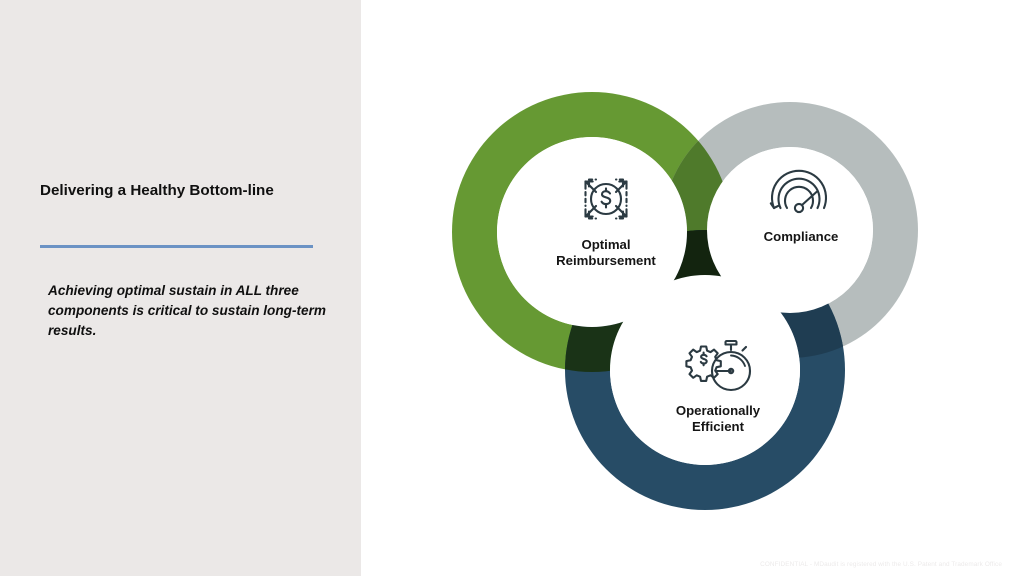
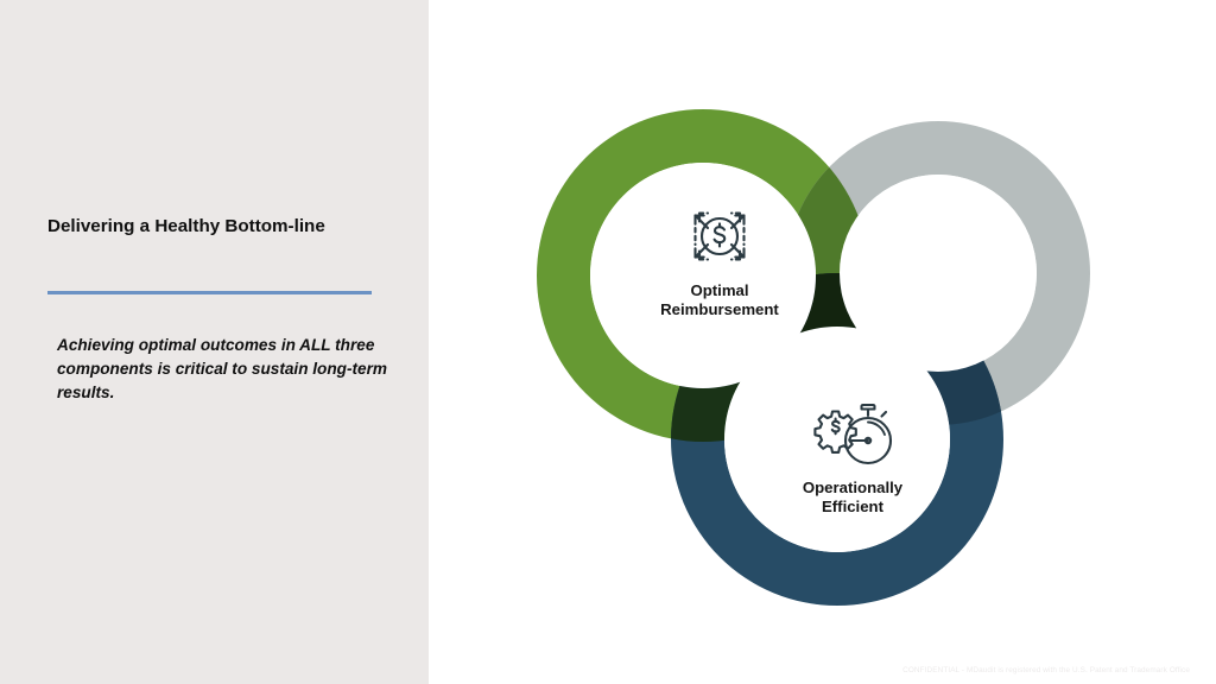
  Delivering a Healthy Bottom-line
- Achieving optimal sustain in ALL three components is critical to sustain long-term results.
+ Achieving optimal outcomes in ALL three components is critical to sustain long-term results.
  Optimal
  Reimbursement
- Compliance
  Operationally
  Efficient
